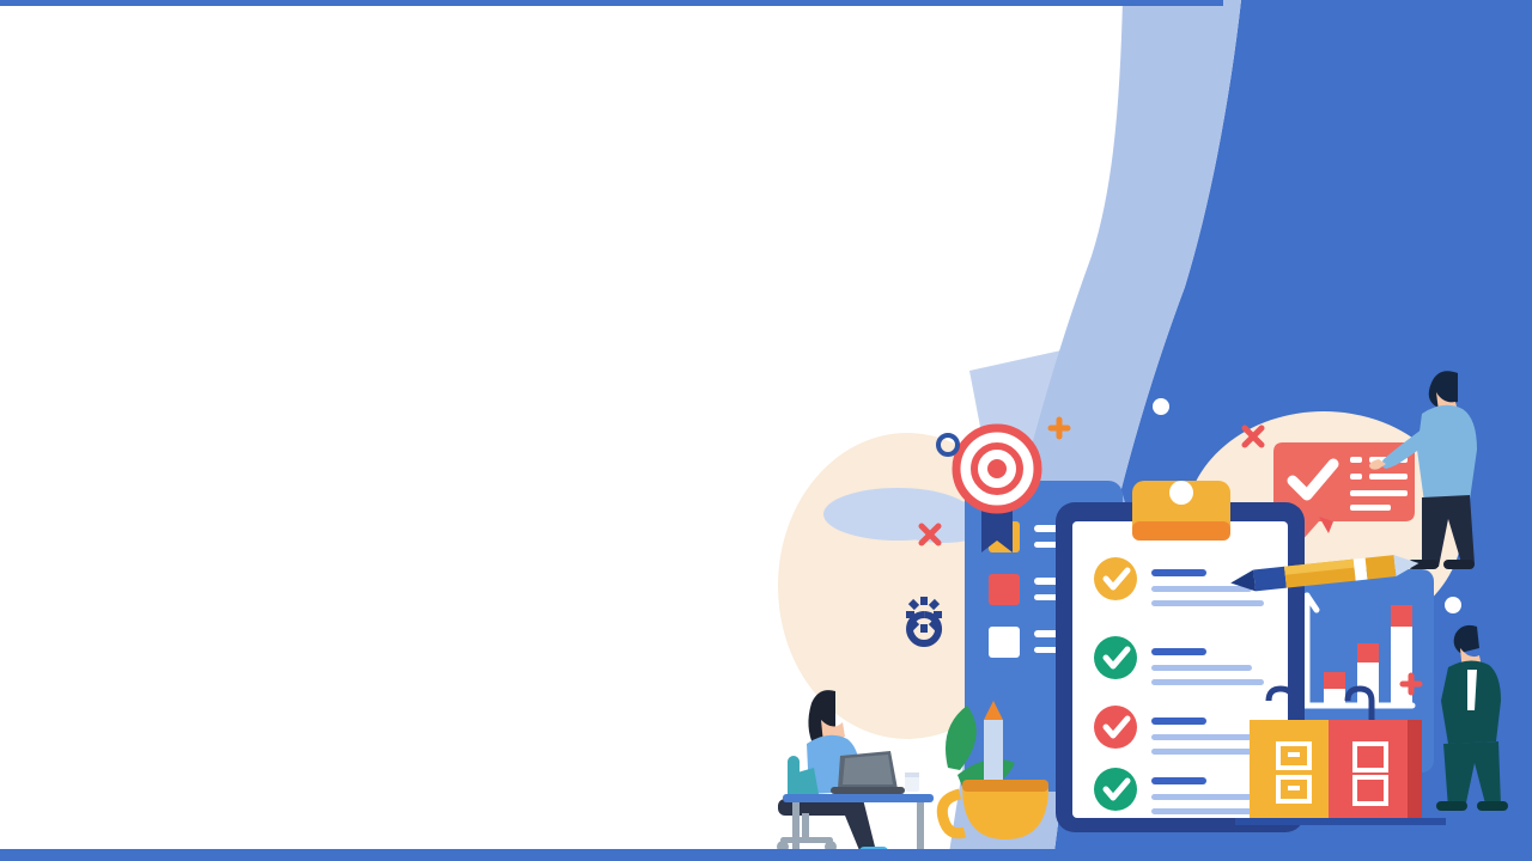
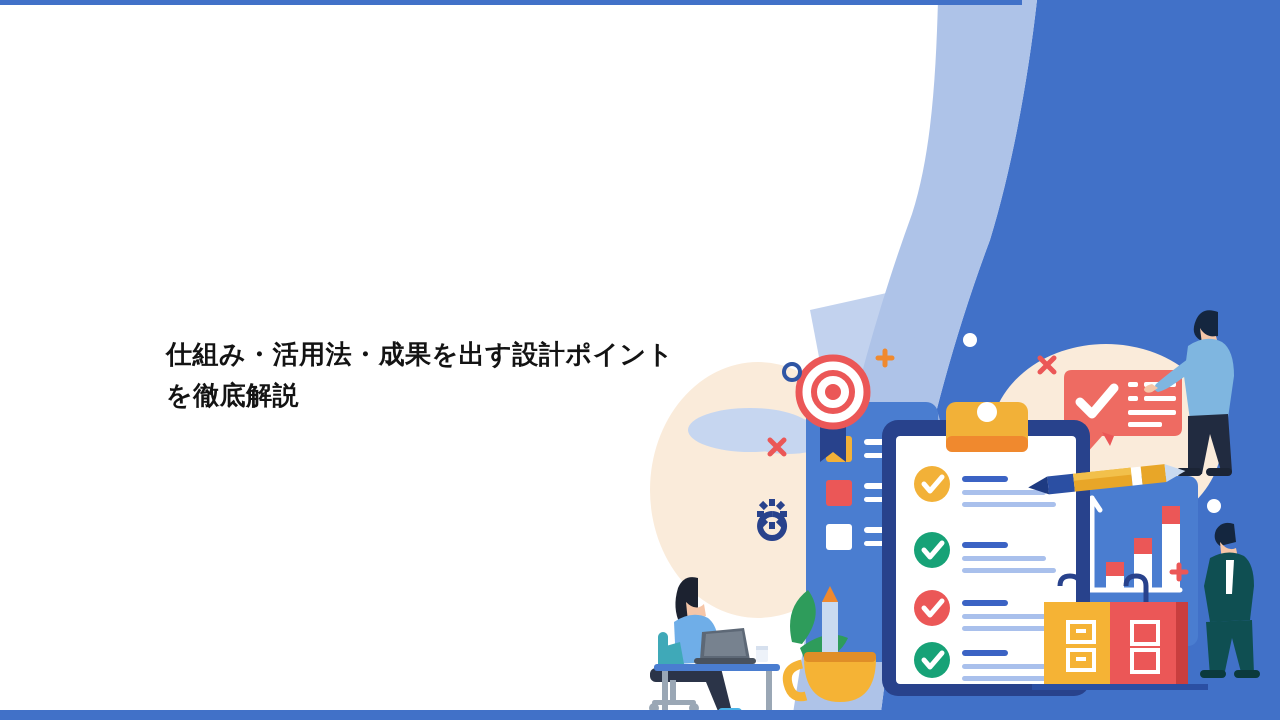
+ 仕組み・活用法・成果を出す設計ポイント
+ を徹底解説
